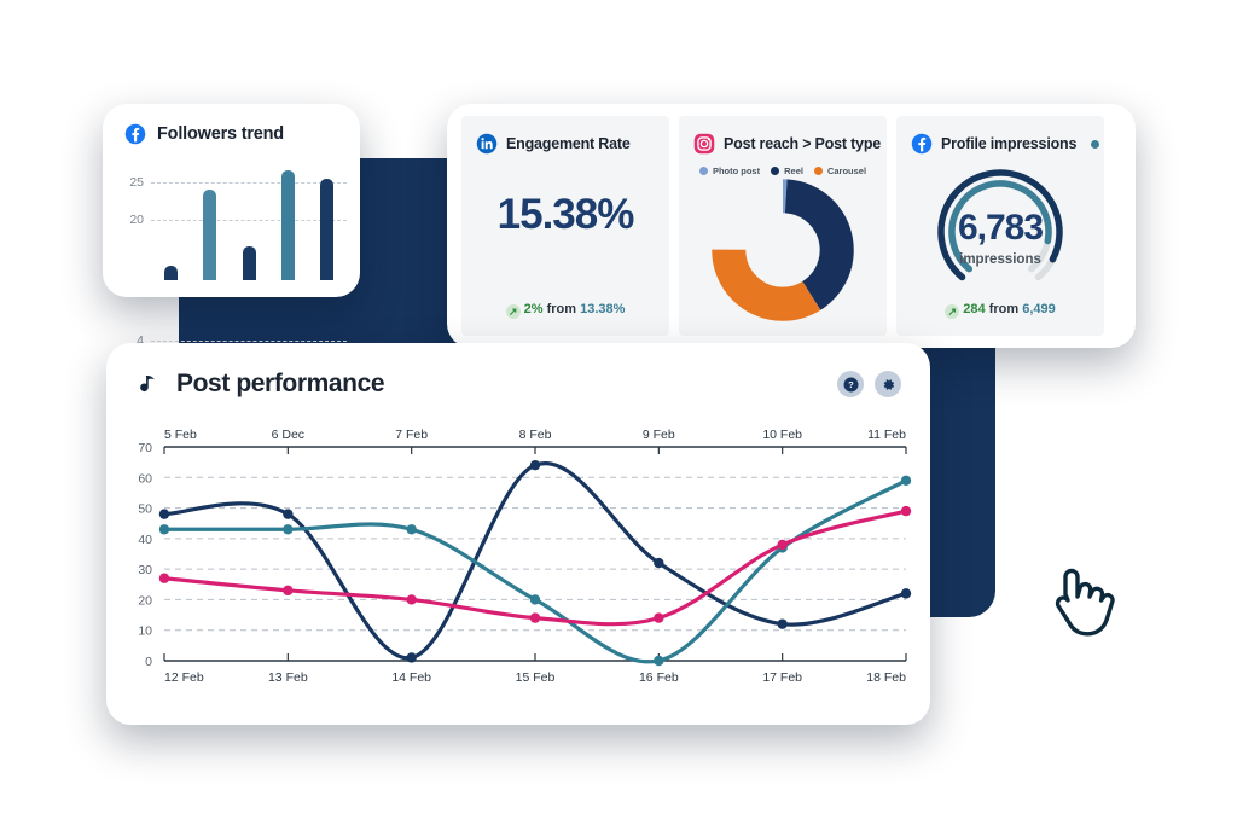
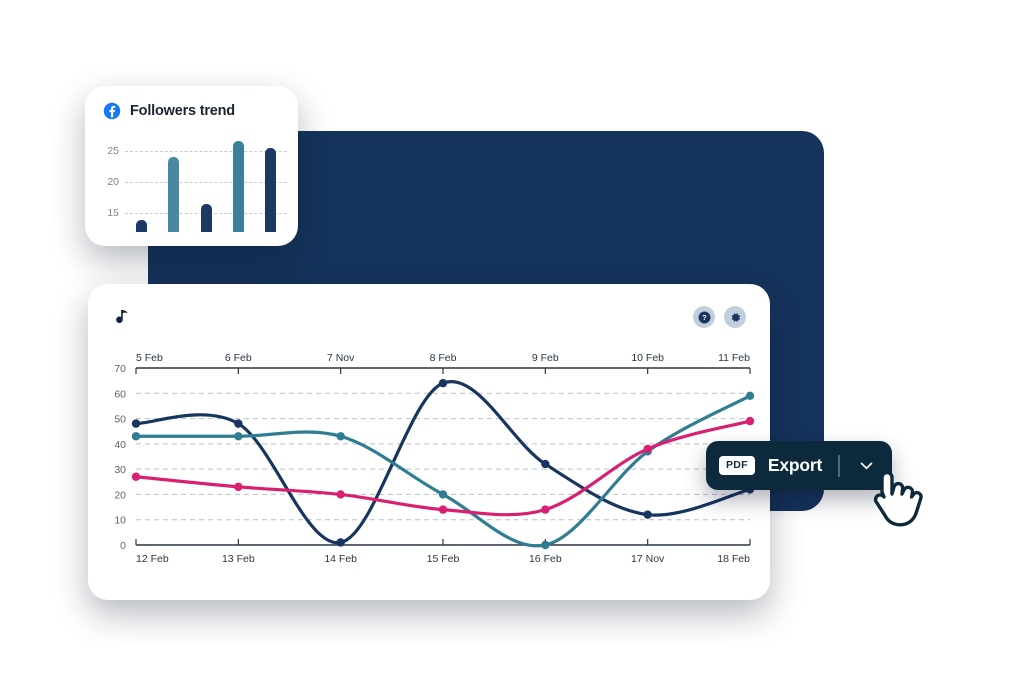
  Followers trend
  25
  20
- 4
+ 15
- Engagement Rate
- 15.38%
- ↗ 2% from 13.38%
- Post reach > Post type
- Photo post
- Reel
- Carousel
- Profile impressions
- 6,783
- impressions
- ↗ 284 from 6,499
- Post performance
  ?
  70
  60
  50
  40
  30
  20
  10
  0
  5 Feb
- 6 Dec
+ 6 Feb
- 7 Feb
+ 7 Nov
  8 Feb
  9 Feb
  10 Feb
  11 Feb
  12 Feb
  13 Feb
  14 Feb
  15 Feb
  16 Feb
- 17 Feb
+ 17 Nov
  18 Feb
+ PDF
+ Export
